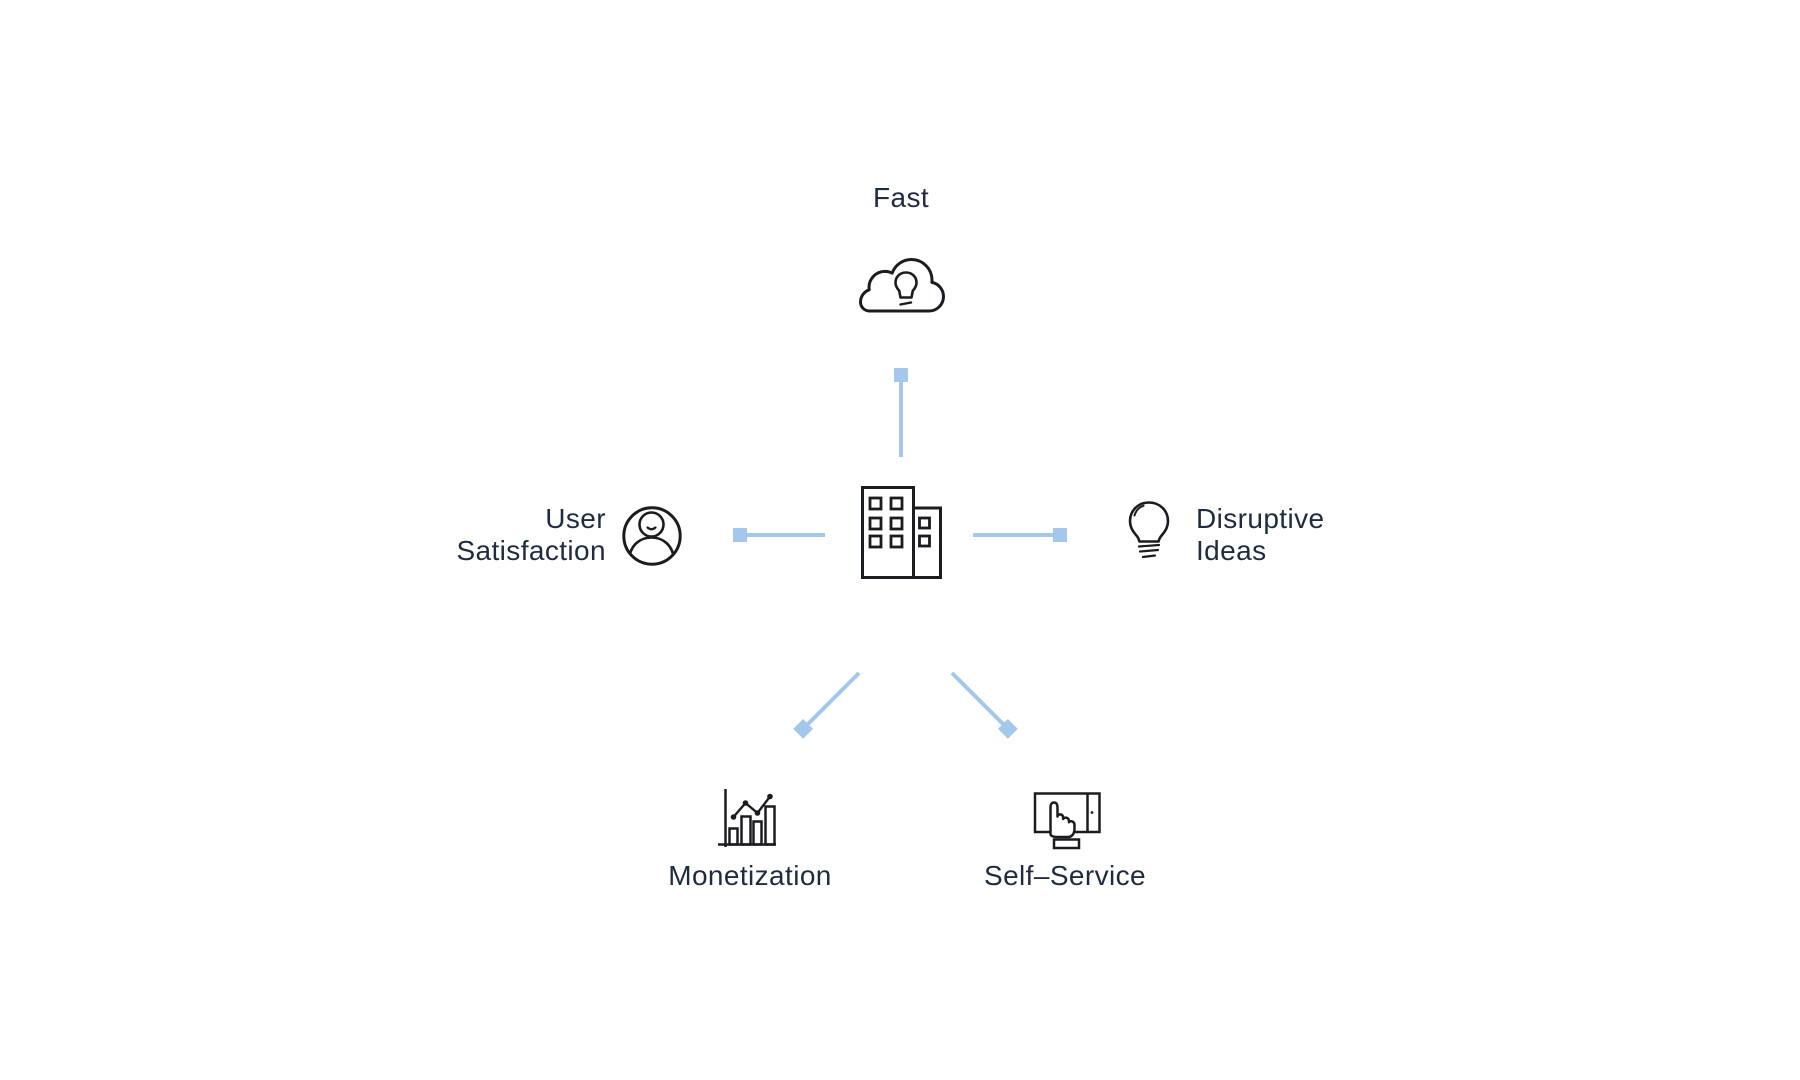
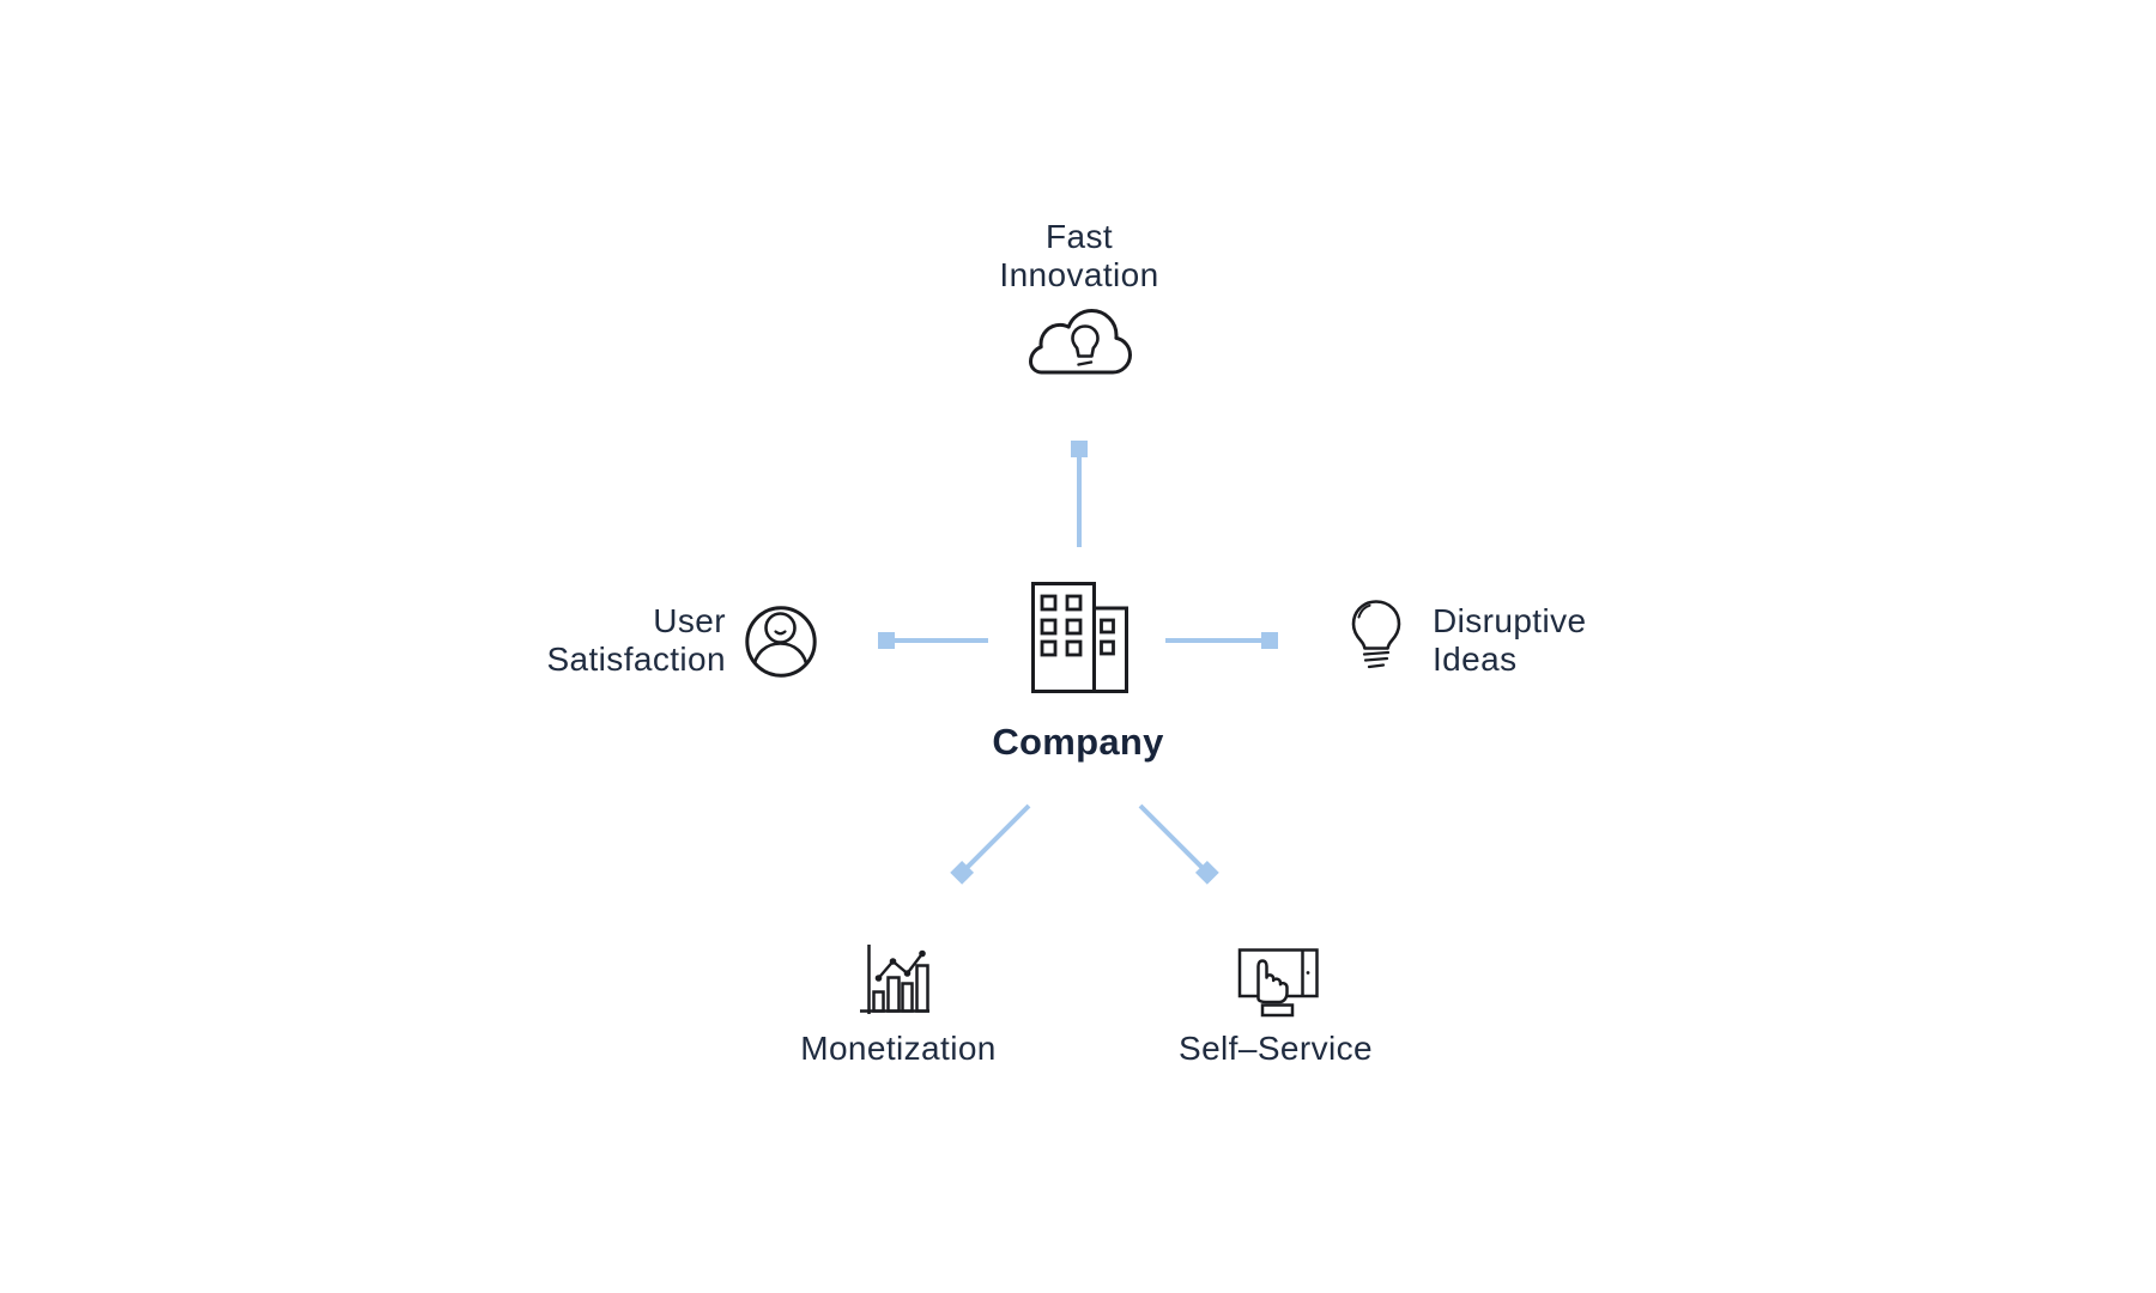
  Fast
+ Innovation
+ Company
  User
  Satisfaction
  Disruptive
  Ideas
  Monetization
  Self–Service
